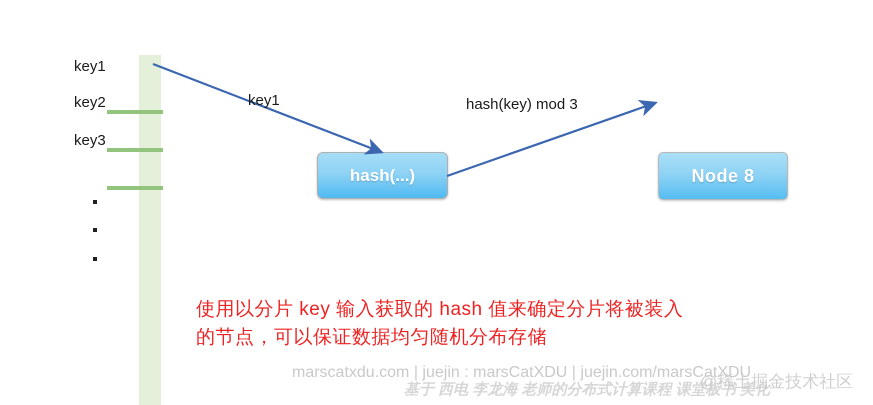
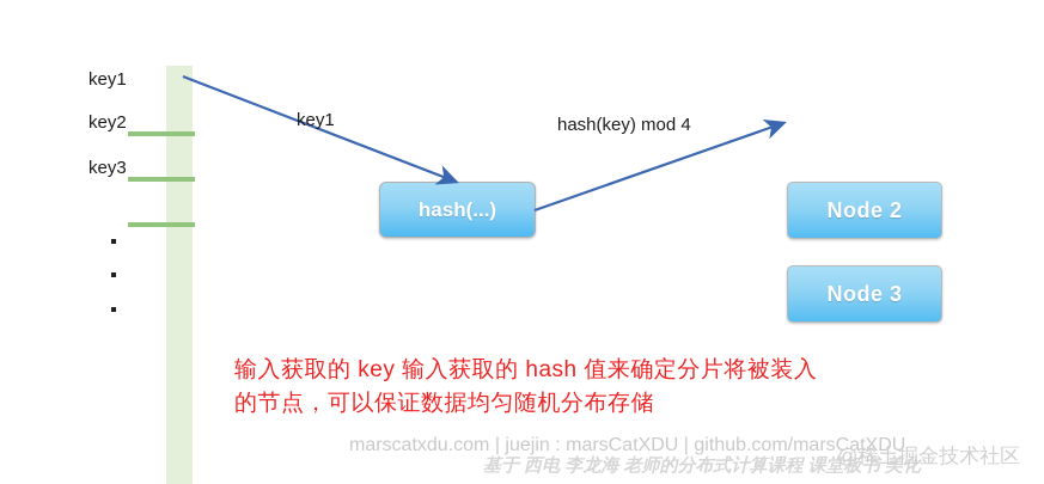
  key1
  key2
  key3
  hash(...)
- Node 8
+ Node 2
+ Node 3
  key1
- hash(key) mod 3
+ hash(key) mod 4
- 使用以分片 key 输入获取的 hash 值来确定分片将被装入
+ 输入获取的 key 输入获取的 hash 值来确定分片将被装入
  的节点，可以保证数据均匀随机分布存储
- marscatxdu.com | juejin : marsCatXDU | juejin.com/marsCatXDU
+ marscatxdu.com | juejin : marsCatXDU | github.com/marsCatXDU
  基于 西电 李龙海 老师的分布式计算课程 课堂板书 美化
  @稀土掘金技术社区
